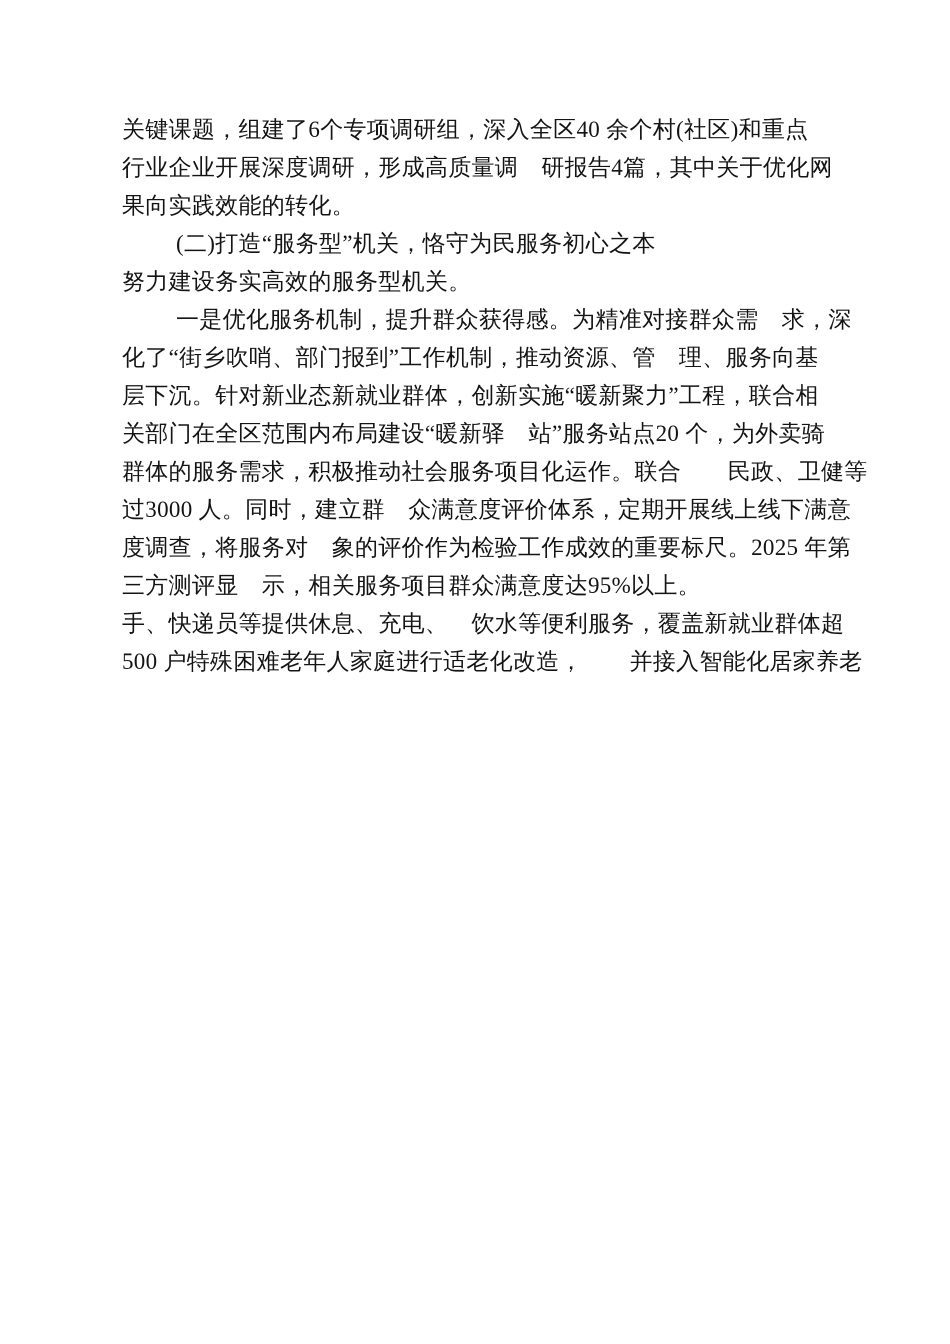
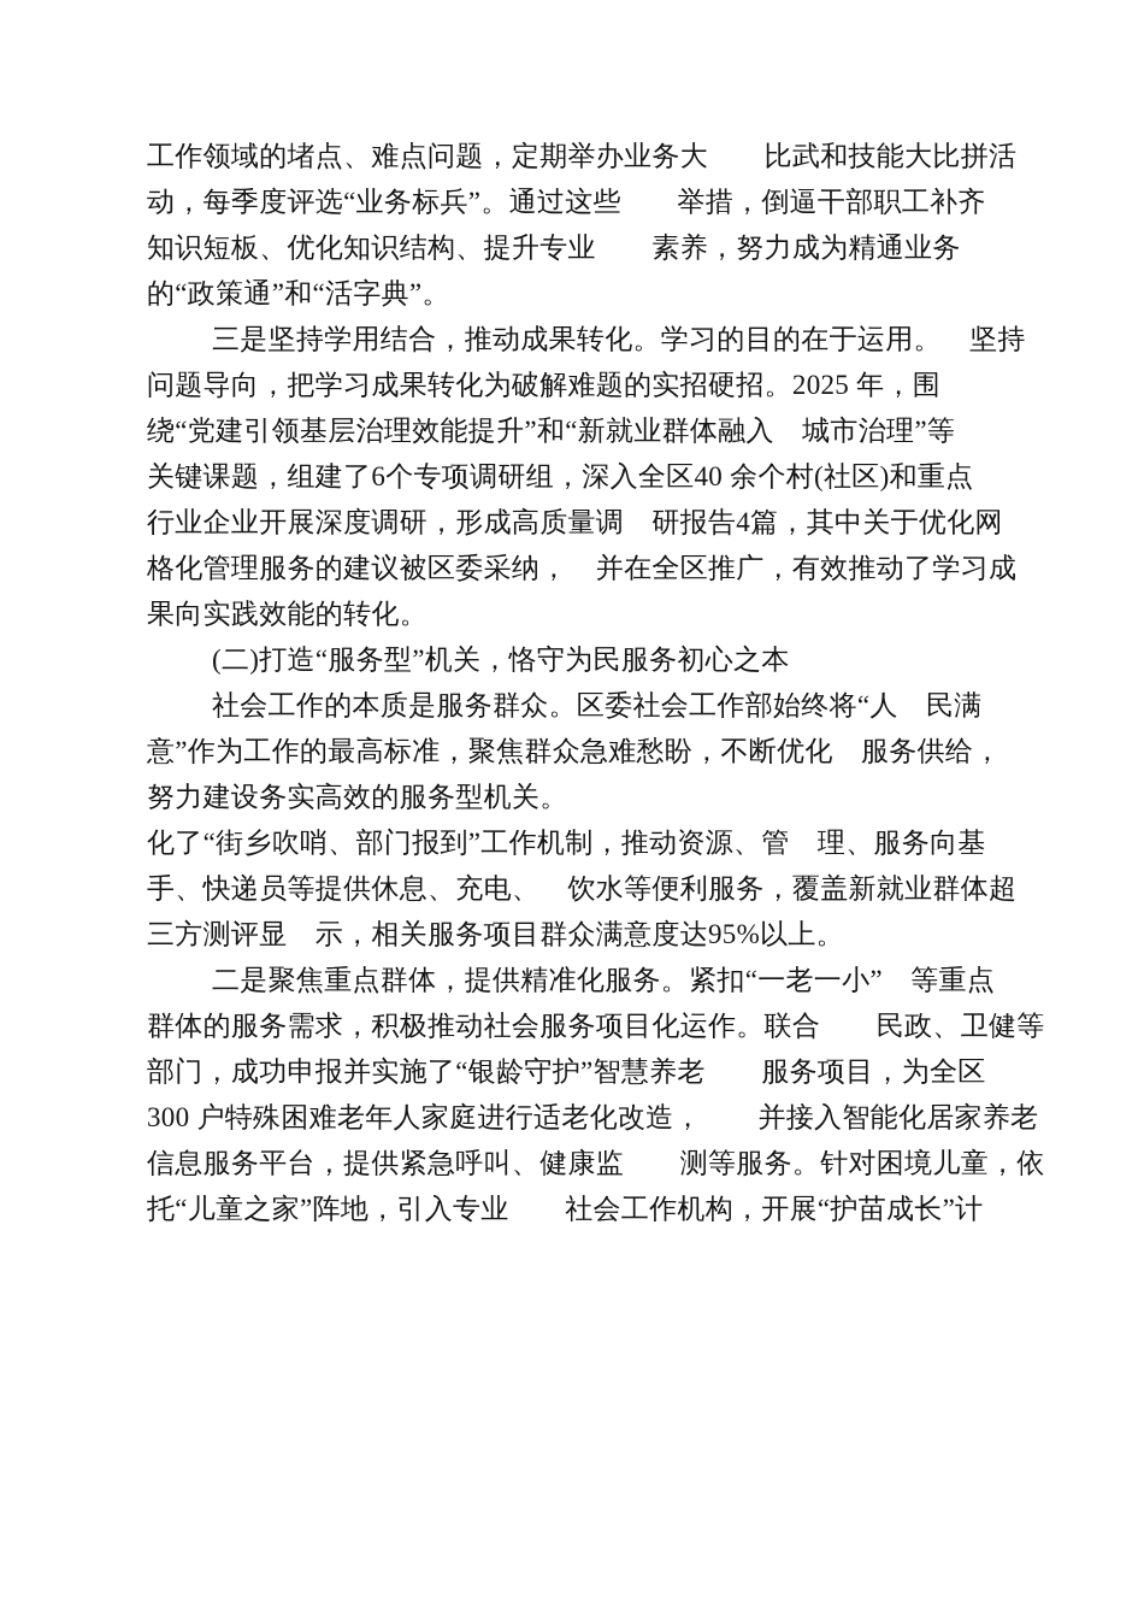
+ 工作领域的堵点、难点问题，定期举办业务大 比武和技能大比拼活
+ 动，每季度评选“业务标兵”。通过这些 举措，倒逼干部职工补齐
+ 知识短板、优化知识结构、提升专业 素养，努力成为精通业务
+ 的“政策通”和“活字典”。
+ 三是坚持学用结合，推动成果转化。学习的目的在于运用。 坚持
+ 问题导向，把学习成果转化为破解难题的实招硬招。2025 年，围
+ 绕“党建引领基层治理效能提升”和“新就业群体融入 城市治理”等
  关键课题，组建了6个专项调研组，深入全区40 余个村(社区)和重点
  行业企业开展深度调研，形成高质量调 研报告4篇，其中关于优化网
+ 格化管理服务的建议被区委采纳， 并在全区推广，有效推动了学习成
  果向实践效能的转化。
  (二)打造“服务型”机关，恪守为民服务初心之本
+ 社会工作的本质是服务群众。区委社会工作部始终将“人 民满
+ 意”作为工作的最高标准，聚焦群众急难愁盼，不断优化 服务供给，
  努力建设务实高效的服务型机关。
- 一是优化服务机制，提升群众获得感。为精准对接群众需 求，深
  化了“街乡吹哨、部门报到”工作机制，推动资源、管 理、服务向基
- 层下沉。针对新业态新就业群体，创新实施“暖新聚力”工程，联合相
- 关部门在全区范围内布局建设“暖新驿 站”服务站点20 个，为外卖骑
- 群体的服务需求，积极推动社会服务项目化运作。联合 民政、卫健等
+ 手、快递员等提供休息、充电、 饮水等便利服务，覆盖新就业群体超
- 过3000 人。同时，建立群 众满意度评价体系，定期开展线上线下满意
- 度调查，将服务对 象的评价作为检验工作成效的重要标尺。2025 年第
  三方测评显 示，相关服务项目群众满意度达95%以上。
+ 二是聚焦重点群体，提供精准化服务。紧扣“一老一小” 等重点
- 手、快递员等提供休息、充电、 饮水等便利服务，覆盖新就业群体超
+ 群体的服务需求，积极推动社会服务项目化运作。联合 民政、卫健等
+ 部门，成功申报并实施了“银龄守护”智慧养老 服务项目，为全区
- 500 户特殊困难老年人家庭进行适老化改造， 并接入智能化居家养老
+ 300 户特殊困难老年人家庭进行适老化改造， 并接入智能化居家养老
+ 信息服务平台，提供紧急呼叫、健康监 测等服务。针对困境儿童，依
+ 托“儿童之家”阵地，引入专业 社会工作机构，开展“护苗成长”计
